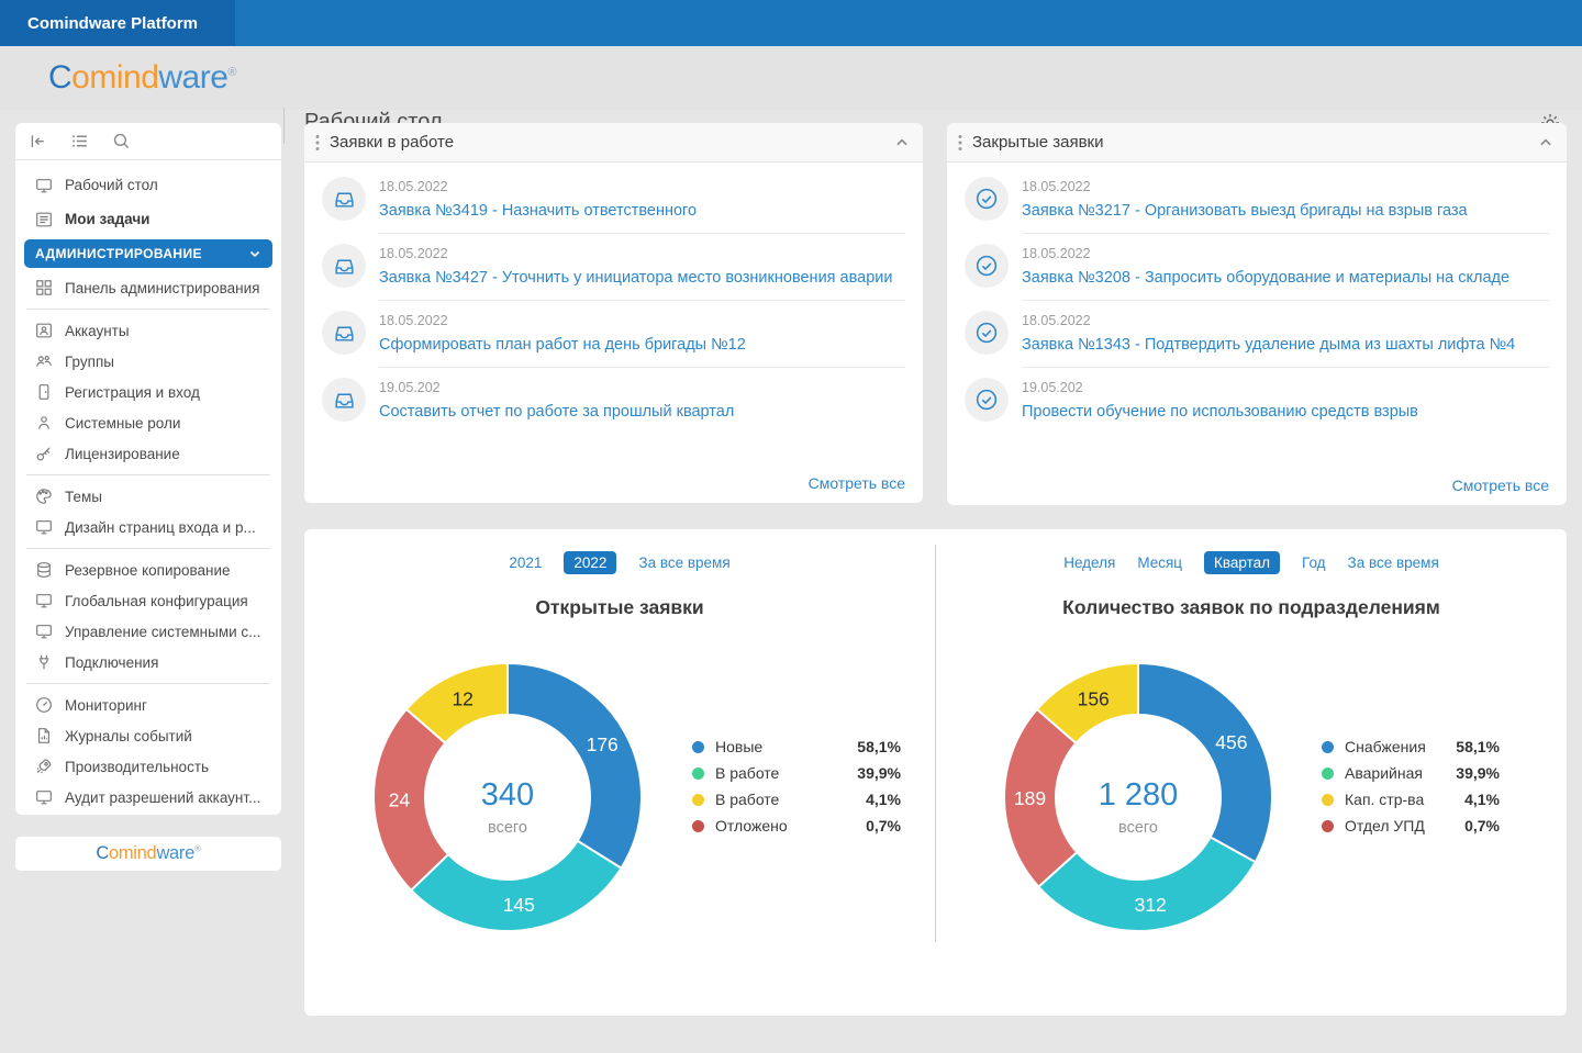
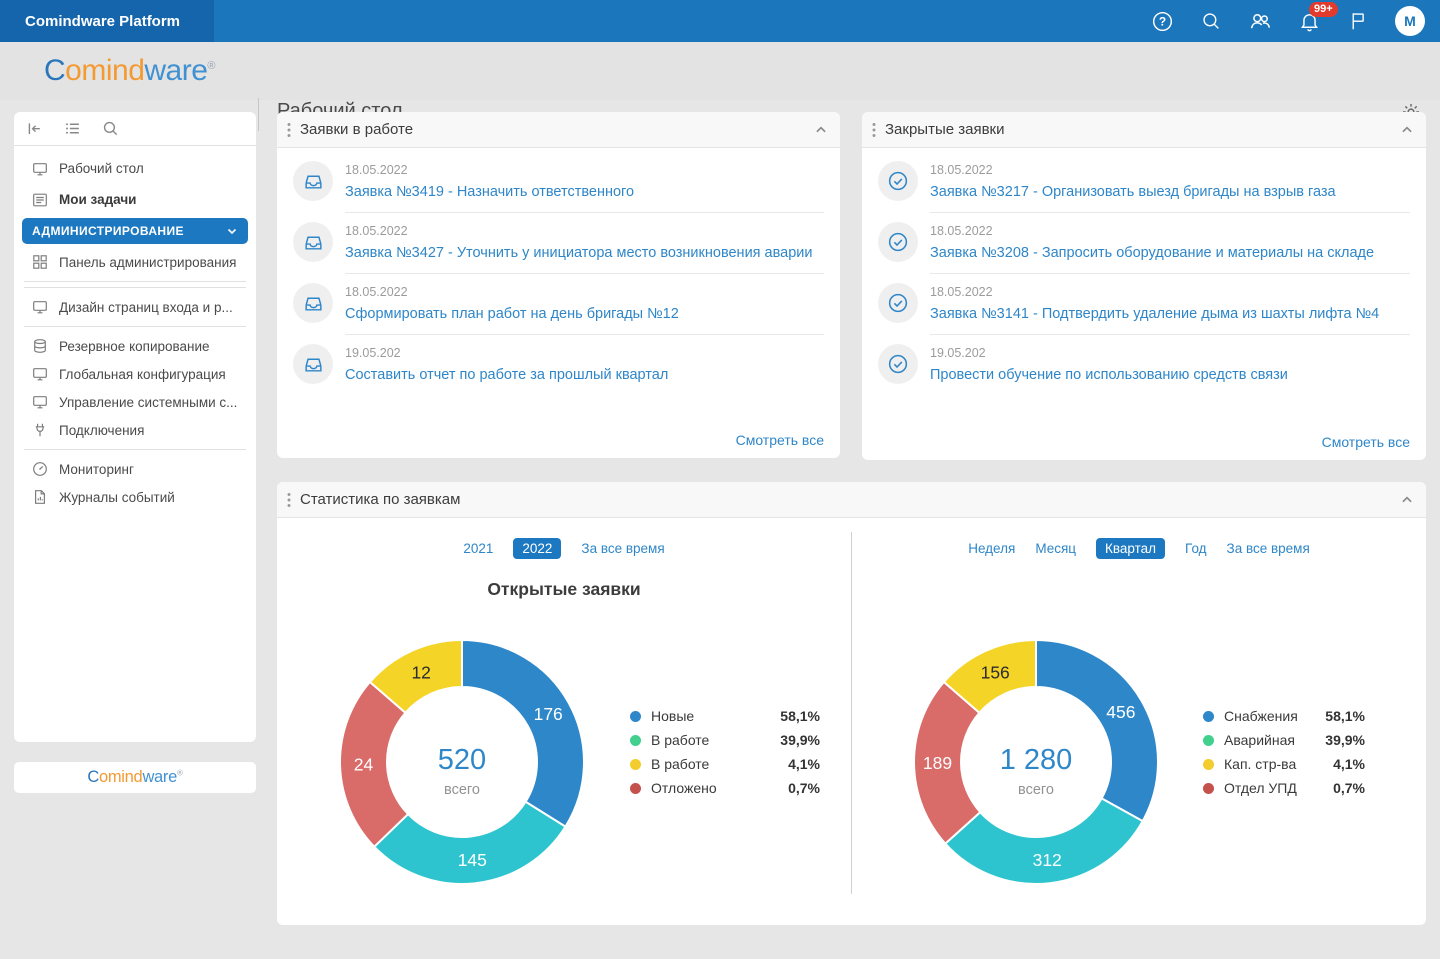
  Comindware Platform
+ ?
+ 99+
+ M
  Comindware®
  Рабочий стол
  Рабочий стол
  Мои задачи
  АДМИНИСТРИРОВАНИЕ
  Панель администрирования
- Аккаунты
- Группы
- Регистрация и вход
- Системные роли
- Лицензирование
- Темы
  Дизайн страниц входа и р...
  Резервное копирование
  Глобальная конфигурация
  Управление системными с...
  Подключения
  Мониторинг
  Журналы событий
- Производительность
- Аудит разрешений аккаунт...
  Comindware®
  Заявки в работе
  18.05.2022
  Заявка №3419 - Назначить ответственного
  18.05.2022
  Заявка №3427 - Уточнить у инициатора место возникновения аварии
  18.05.2022
  Сформировать план работ на день бригады №12
  19.05.202
  Составить отчет по работе за прошлый квартал
  Смотреть все
  Закрытые заявки
  18.05.2022
  Заявка №3217 - Организовать выезд бригады на взрыв газа
  18.05.2022
  Заявка №3208 - Запросить оборудование и материалы на складе
  18.05.2022
- Заявка №1343 - Подтвердить удаление дыма из шахты лифта №4
+ Заявка №3141 - Подтвердить удаление дыма из шахты лифта №4
  19.05.202
- Провести обучение по использованию средств взрыв
+ Провести обучение по использованию средств связи
  Смотреть все
+ Статистика по заявкам
  2021
  2022
  За все время
  Открытые заявки
  176
  145
  24
  12
- 340
+ 520
  всего
  Новые
  58,1%
  В работе
  39,9%
  В работе
  4,1%
  Отложено
  0,7%
  Неделя
  Месяц
  Квартал
  Год
  За все время
- Количество заявок по подразделениям
  456
  312
  189
  156
  1 280
  всего
  Снабжения
  58,1%
  Аварийная
  39,9%
  Кап. стр-ва
  4,1%
  Отдел УПД
  0,7%
